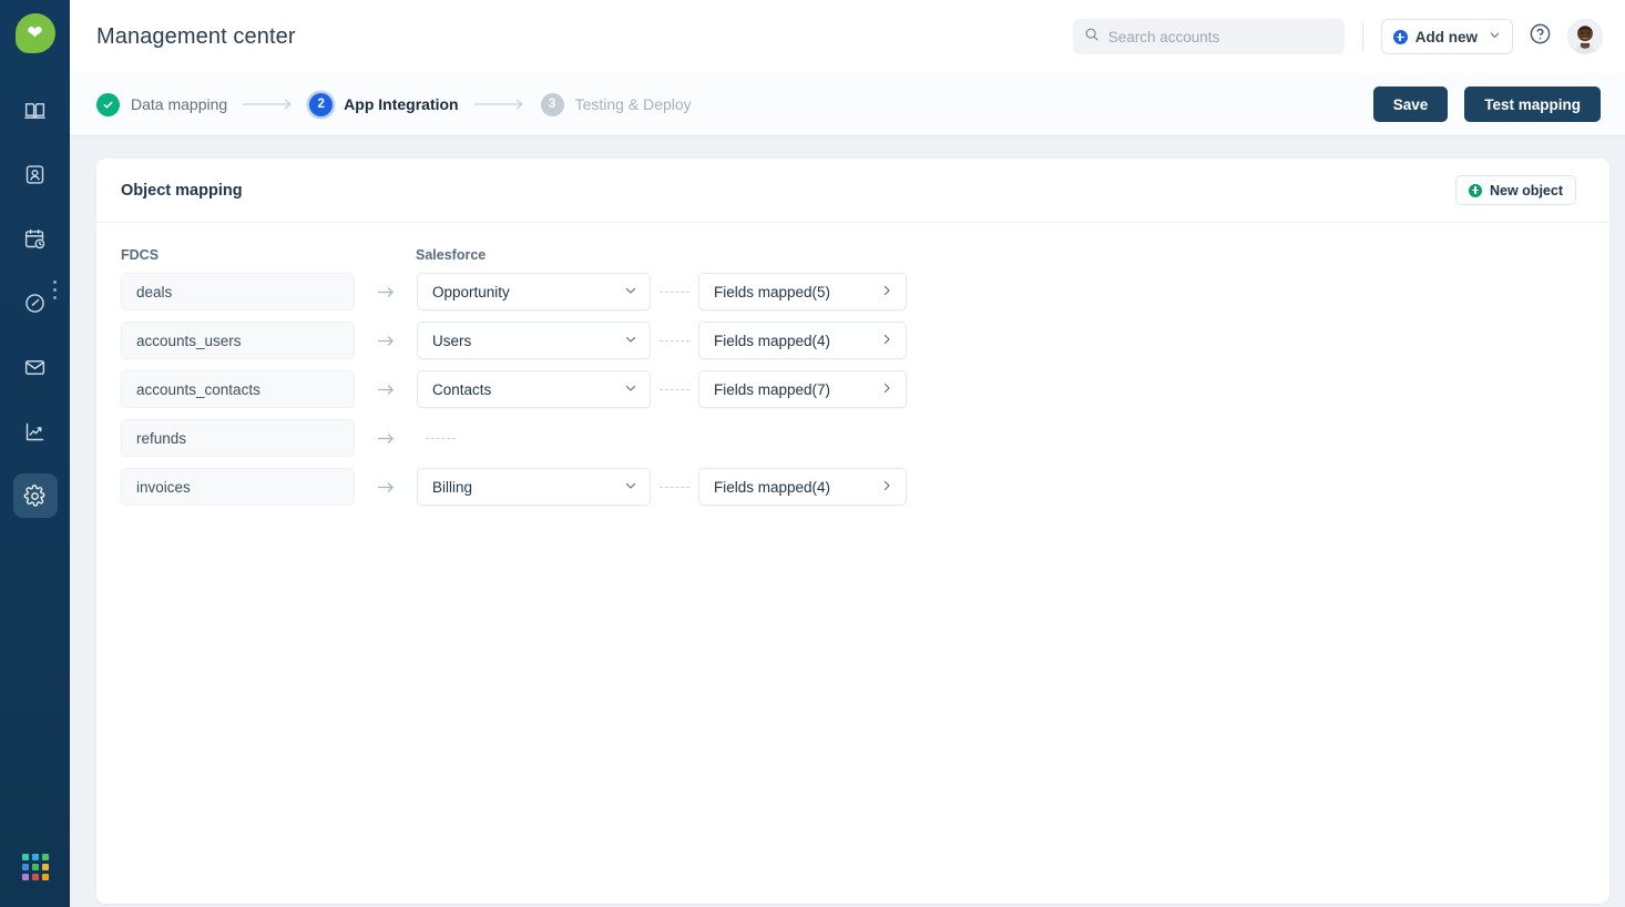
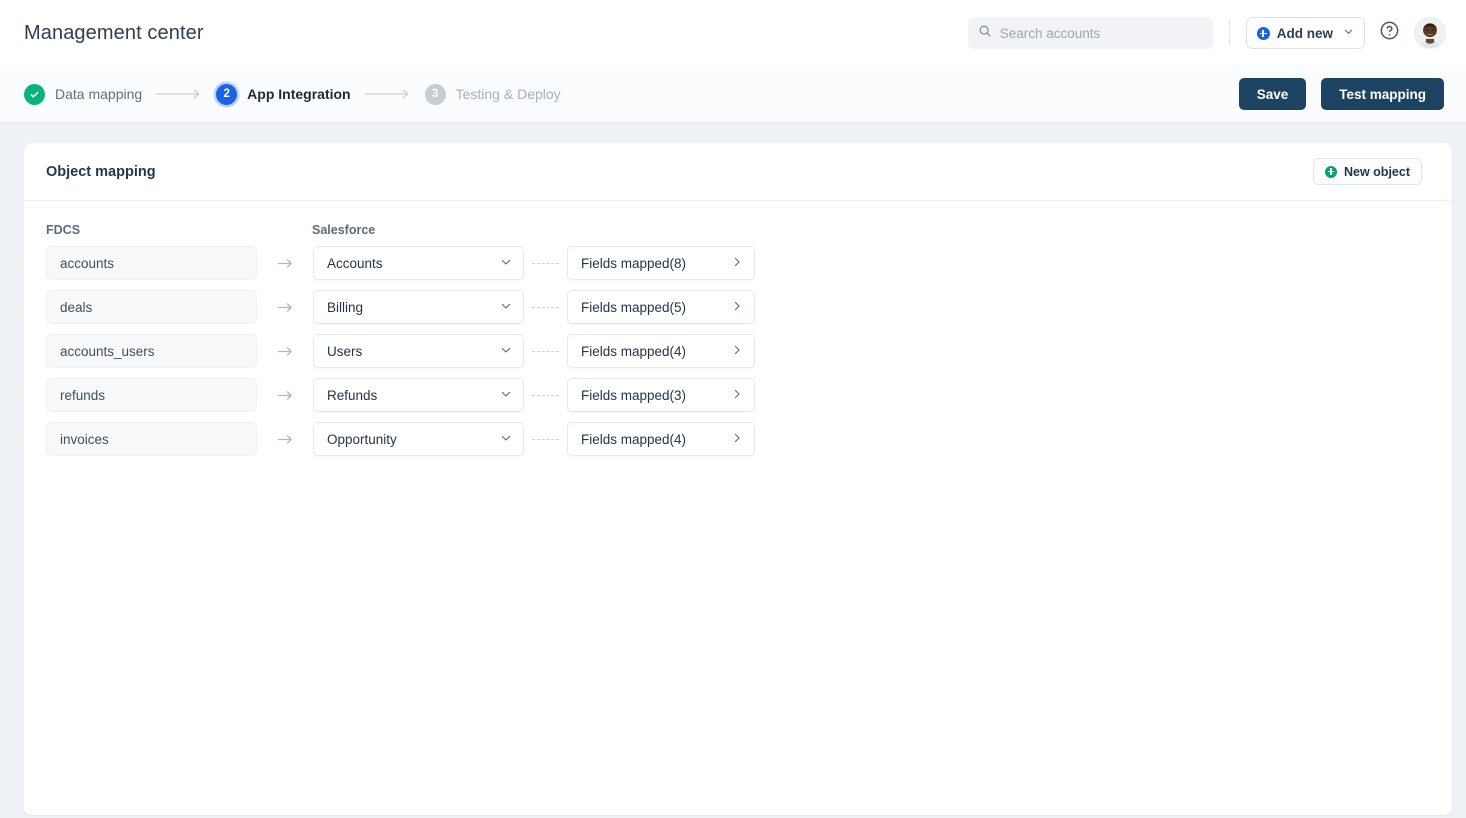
- ❤
  Management center
  Search accounts
  Add new
  Data mapping
  2
  App Integration
  3
  Testing & Deploy
  Save
  Test mapping
  Object mapping
  New object
  FDCS
  Salesforce
+ accounts
+ Accounts
+ Fields mapped(8)
  deals
- Opportunity
+ Billing
  Fields mapped(5)
  accounts_users
  Users
  Fields mapped(4)
- accounts_contacts
- Contacts
- Fields mapped(7)
  refunds
+ Refunds
+ Fields mapped(3)
  invoices
- Billing
+ Opportunity
  Fields mapped(4)
